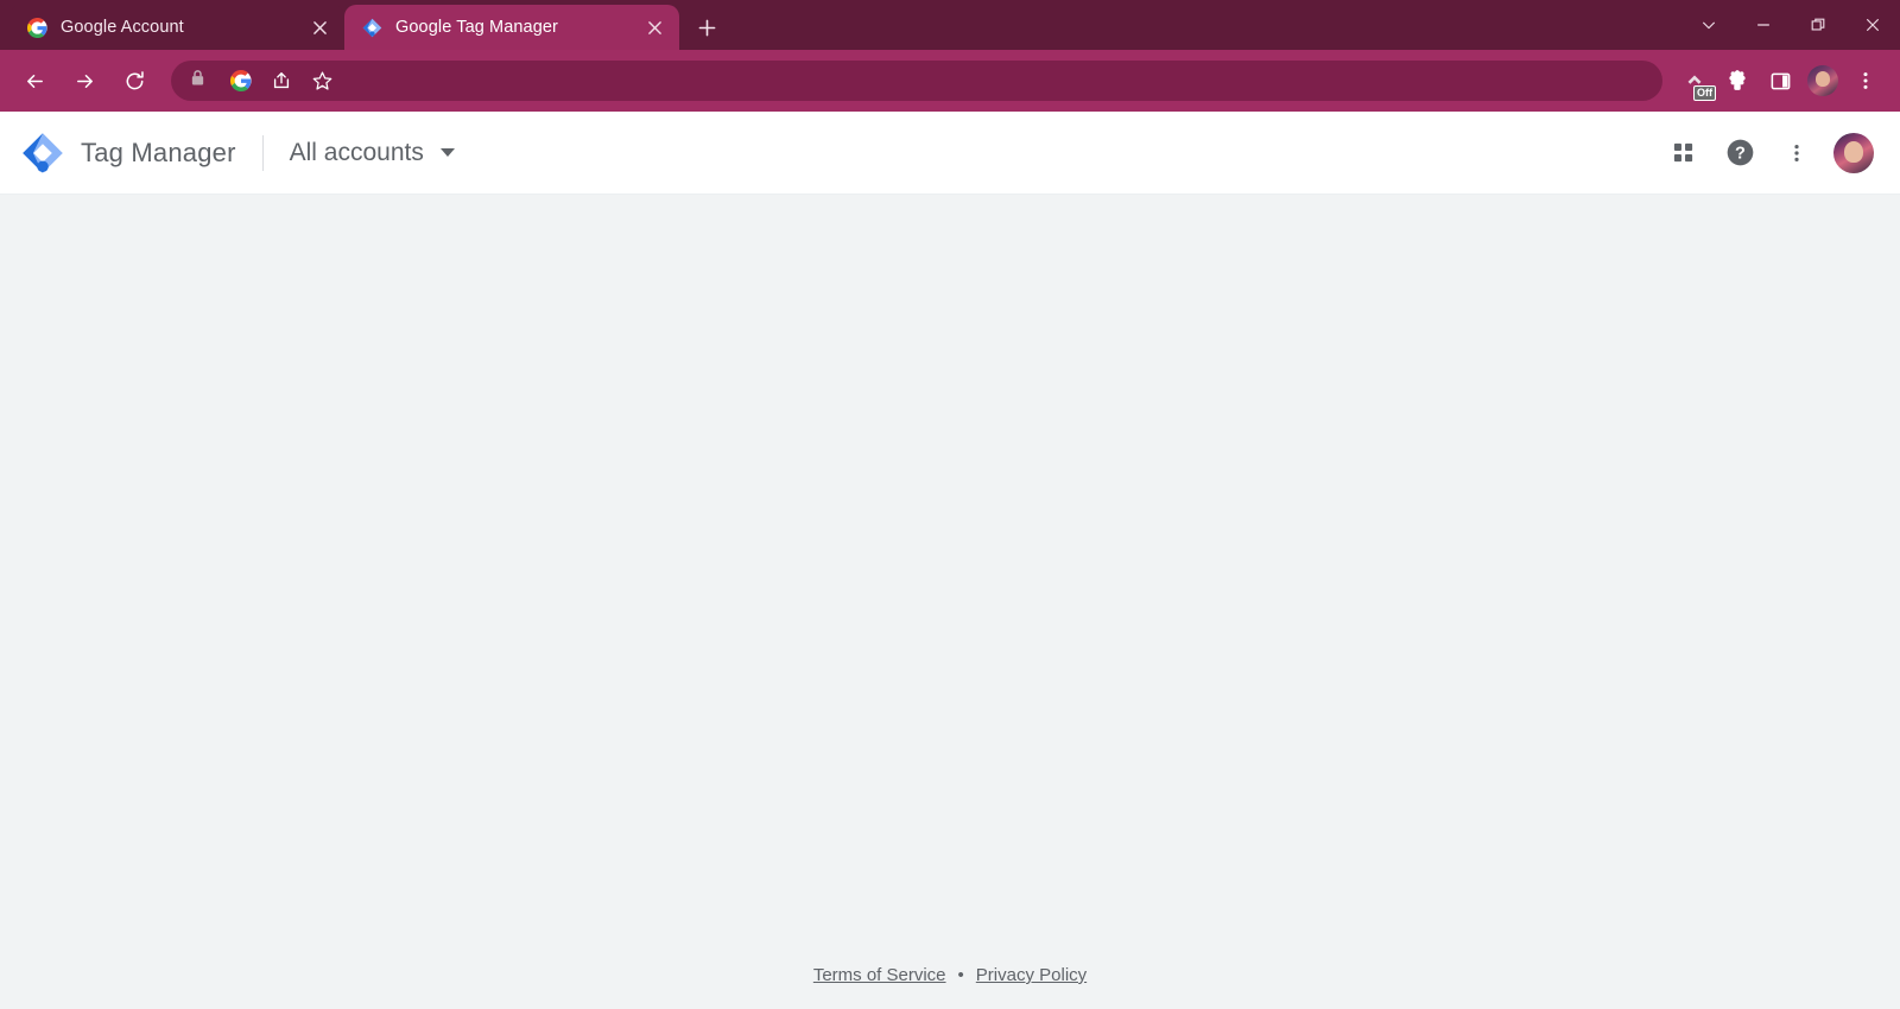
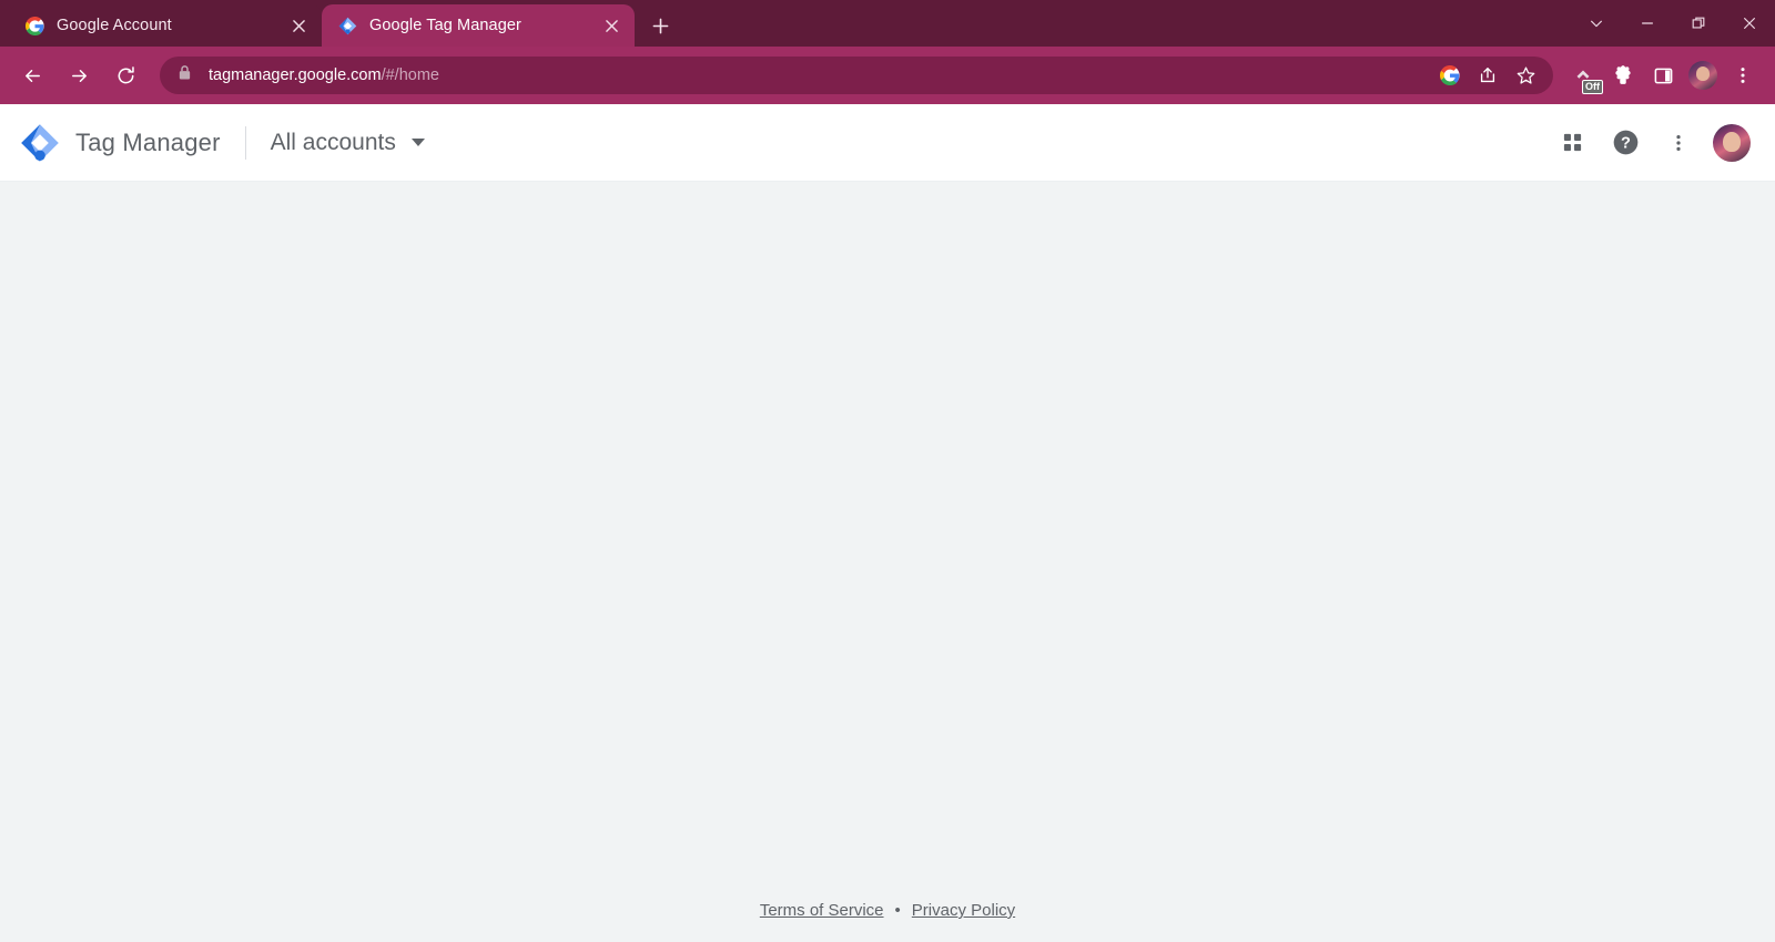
  Google Account
  Google Tag Manager
+ tagmanager.google.com/#/home
  Off
  Tag Manager
  All accounts
  ?
  Terms of Service
  •
  Privacy Policy
